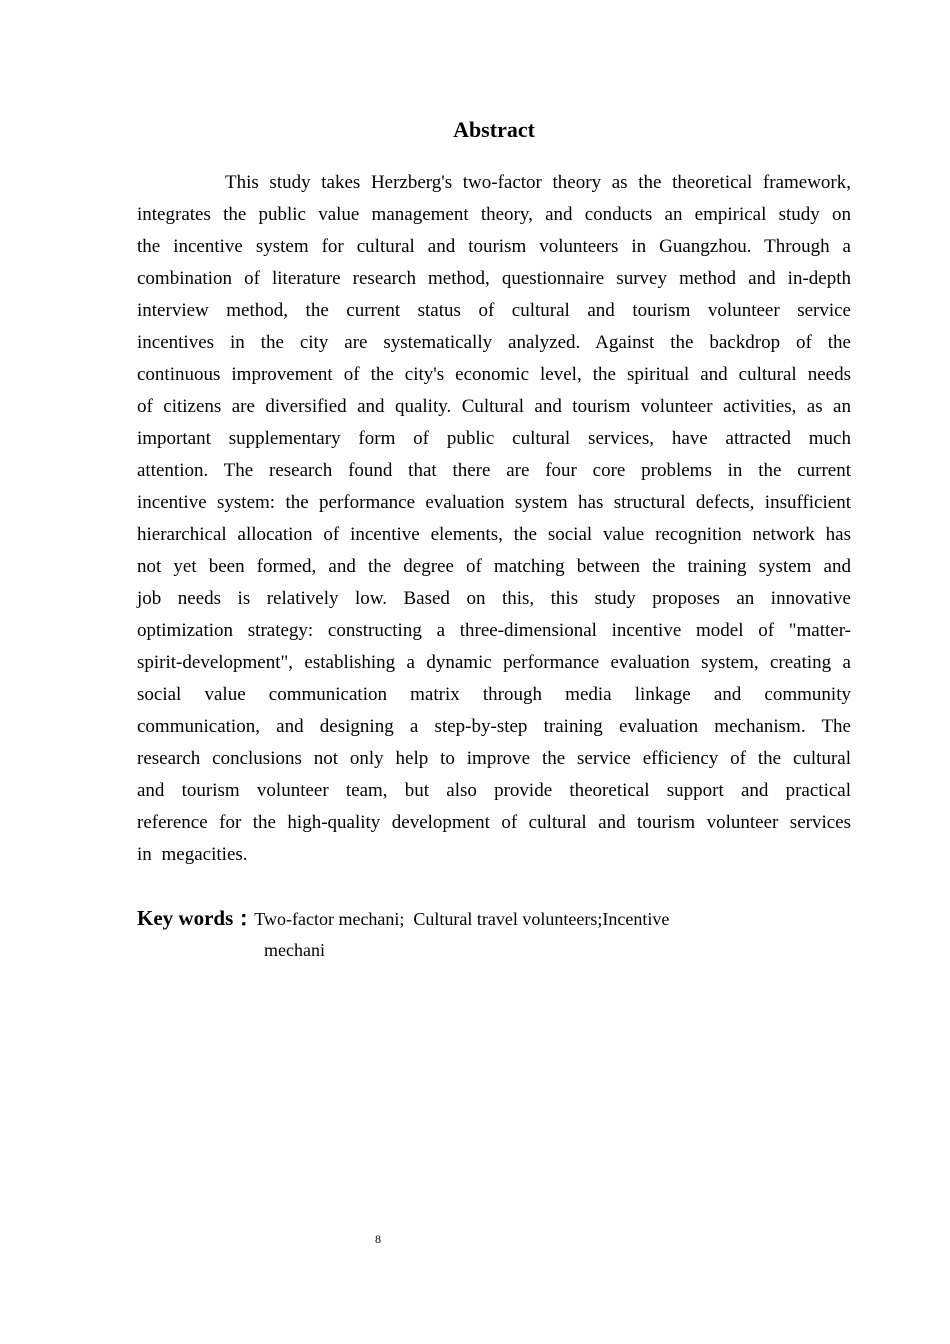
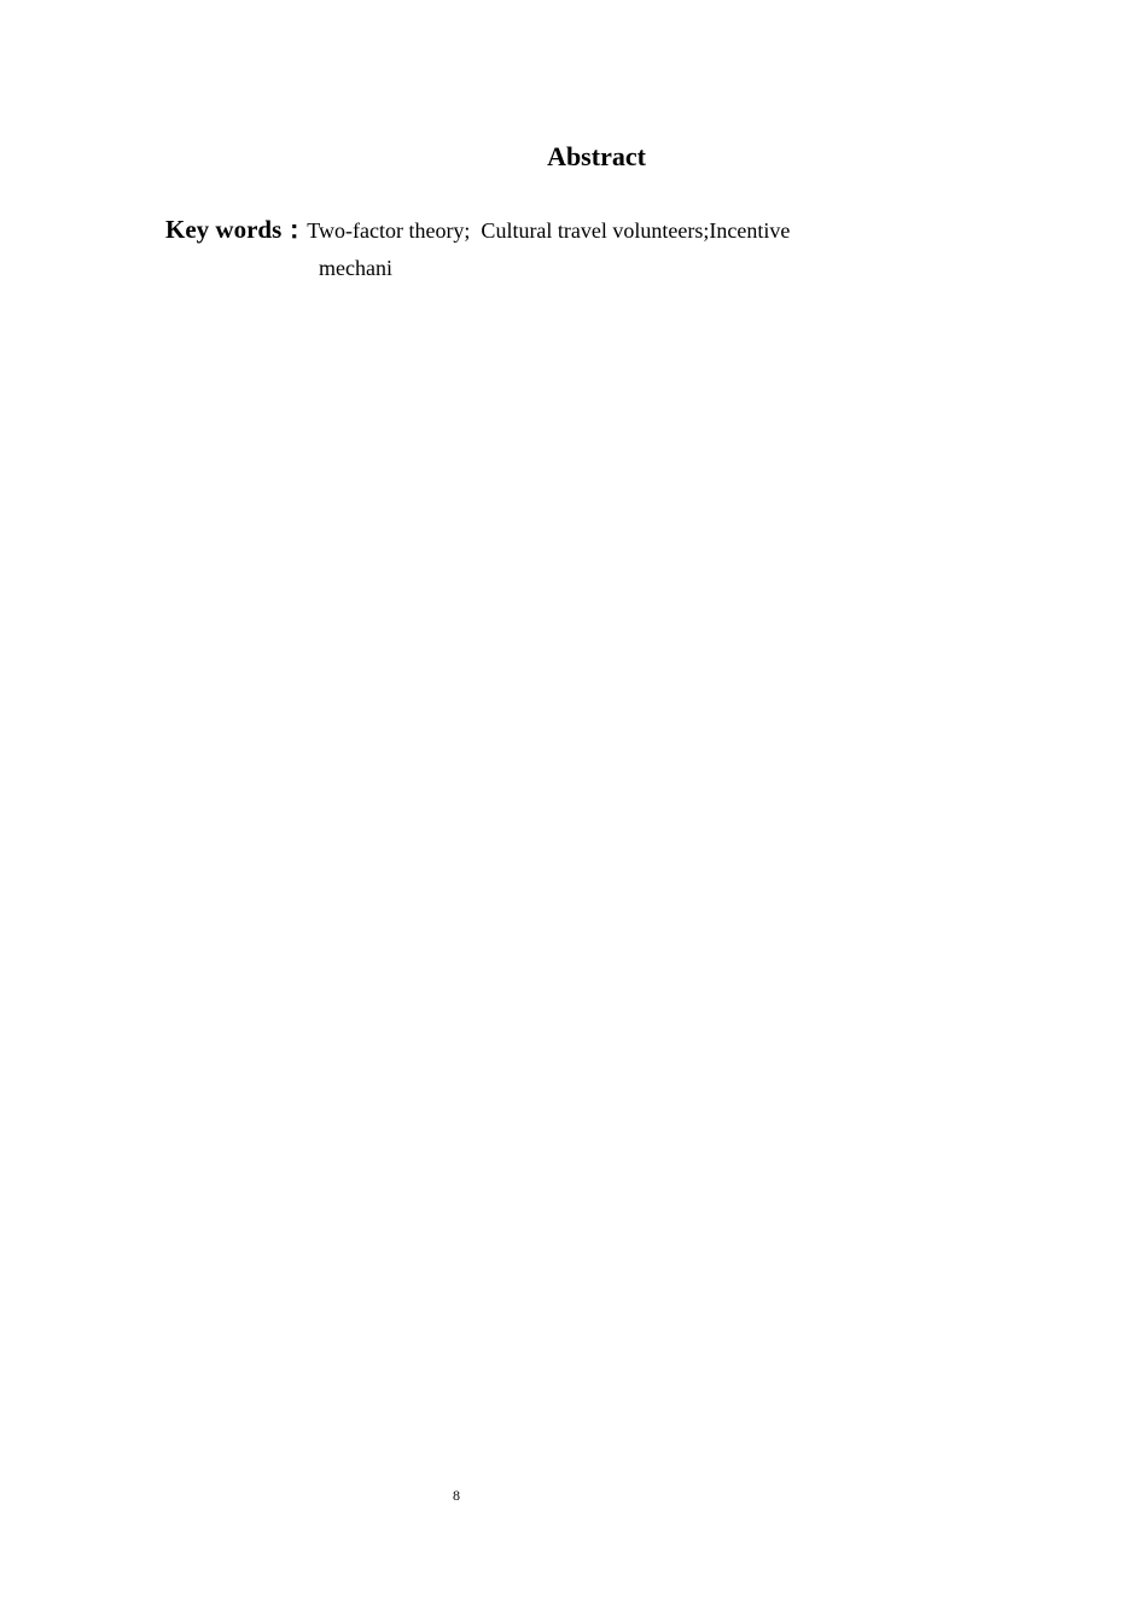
  Abstract
- This study takes Herzberg's two-factor theory as the theoretical framework, integrates the public value management theory, and conducts an empirical study on the incentive system for cultural and tourism volunteers in Guangzhou. Through a combination of literature research method, questionnaire survey method and in-depth interview method, the current status of cultural and tourism volunteer service incentives in the city are systematically analyzed. Against the backdrop of the continuous improvement of the city's economic level, the spiritual and cultural needs of citizens are diversified and quality. Cultural and tourism volunteer activities, as an important supplementary form of public cultural services, have attracted much attention. The research found that there are four core problems in the current incentive system: the performance evaluation system has structural defects, insufficient hierarchical allocation of incentive elements, the social value recognition network has not yet been formed, and the degree of matching between the training system and job needs is relatively low. Based on this, this study proposes an innovative optimization strategy: constructing a three-dimensional incentive model of "matter-spirit-development", establishing a dynamic performance evaluation system, creating a social value communication matrix through media linkage and community communication, and designing a step-by-step training evaluation mechanism. The research conclusions not only help to improve the service efficiency of the cultural and tourism volunteer team, but also provide theoretical support and practical reference for the high-quality development of cultural and tourism volunteer services in megacities.
- Key words：Two-factor mechani; Cultural travel volunteers;Incentive
+ Key words：Two-factor theory; Cultural travel volunteers;Incentive
  mechani
  8
